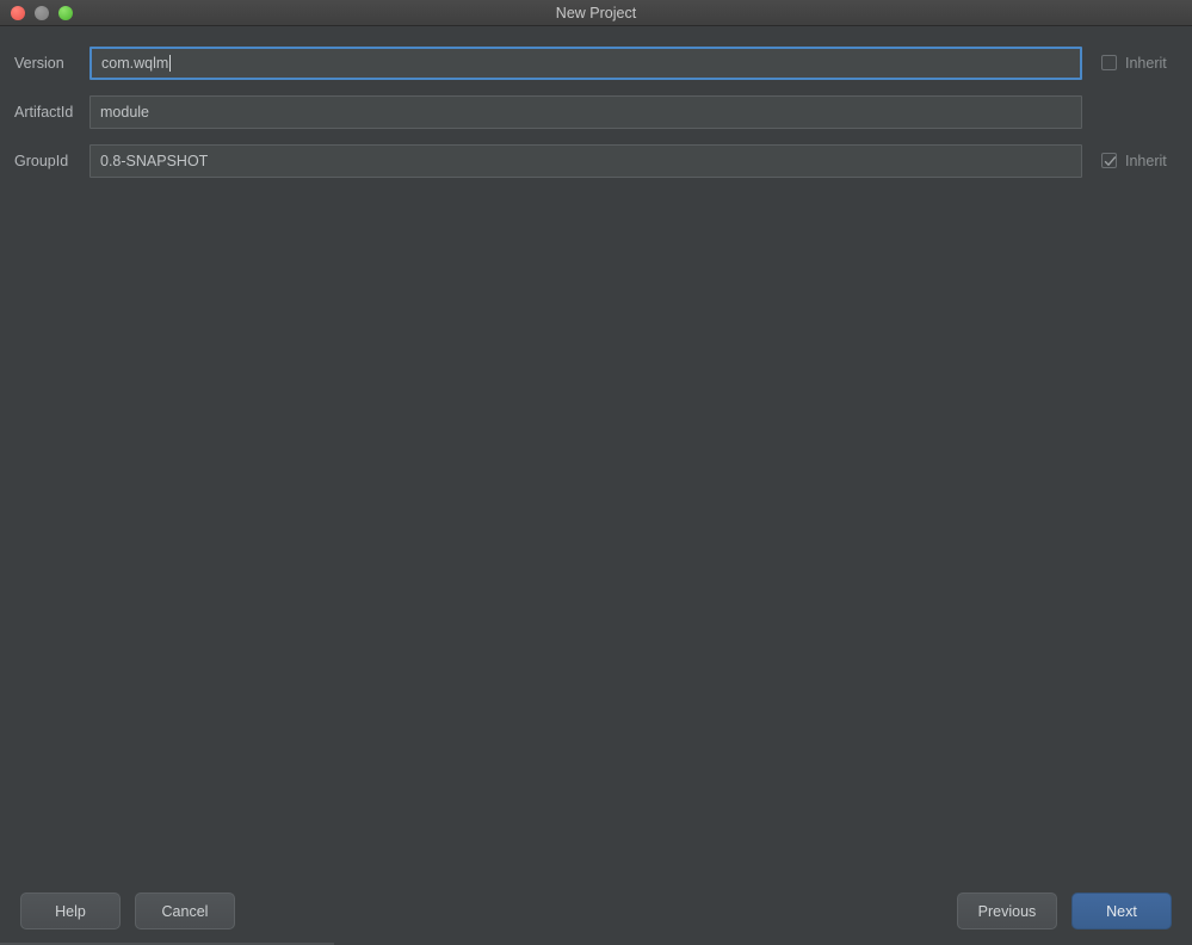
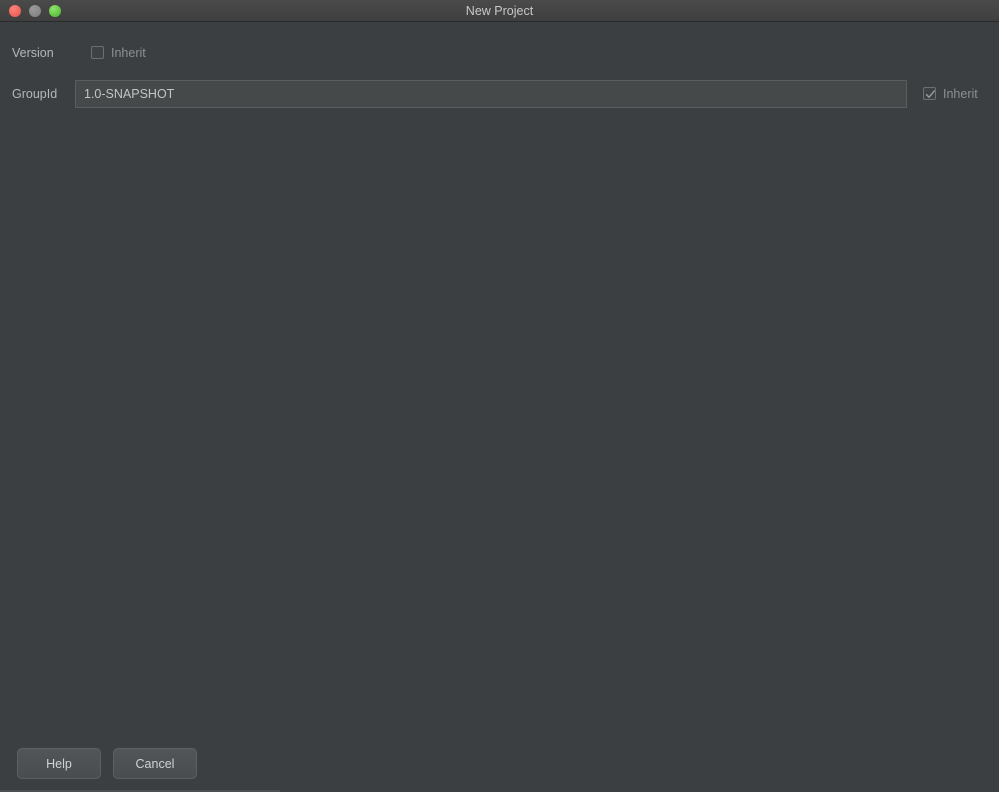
  New Project
  Version
- com.wqlm
  Inherit
- ArtifactId
- module
  GroupId
- 0.8-SNAPSHOT
+ 1.0-SNAPSHOT
  Inherit
  Help
  Cancel
- Previous
- Next
